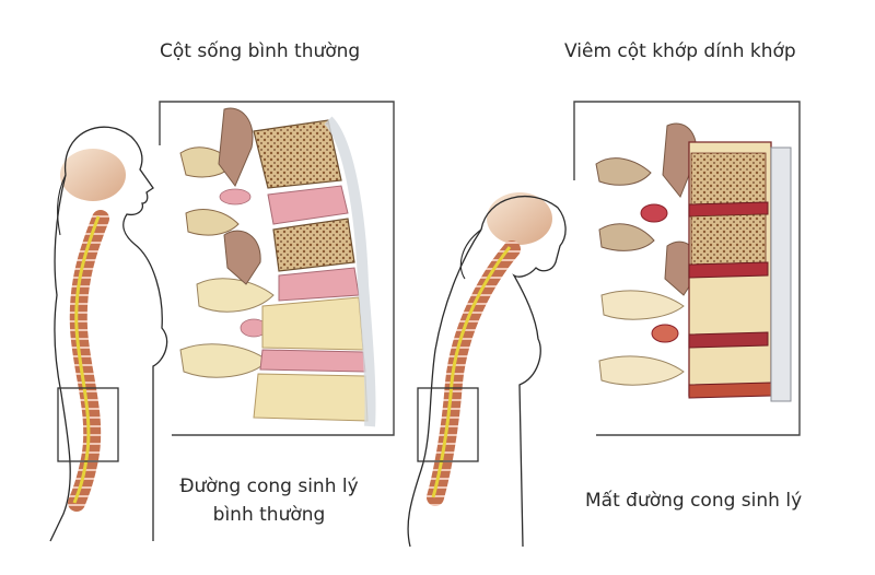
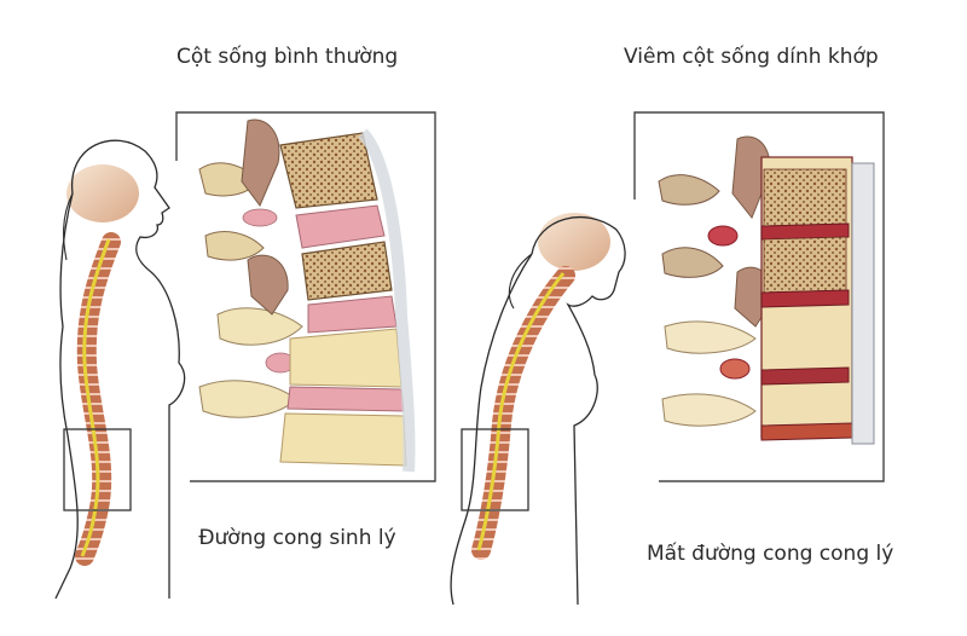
  Cột sống bình thường
- Viêm cột khớp dính khớp
+ Viêm cột sống dính khớp
  Đường cong sinh lý
- bình thường
- Mất đường cong sinh lý
+ Mất đường cong cong lý
